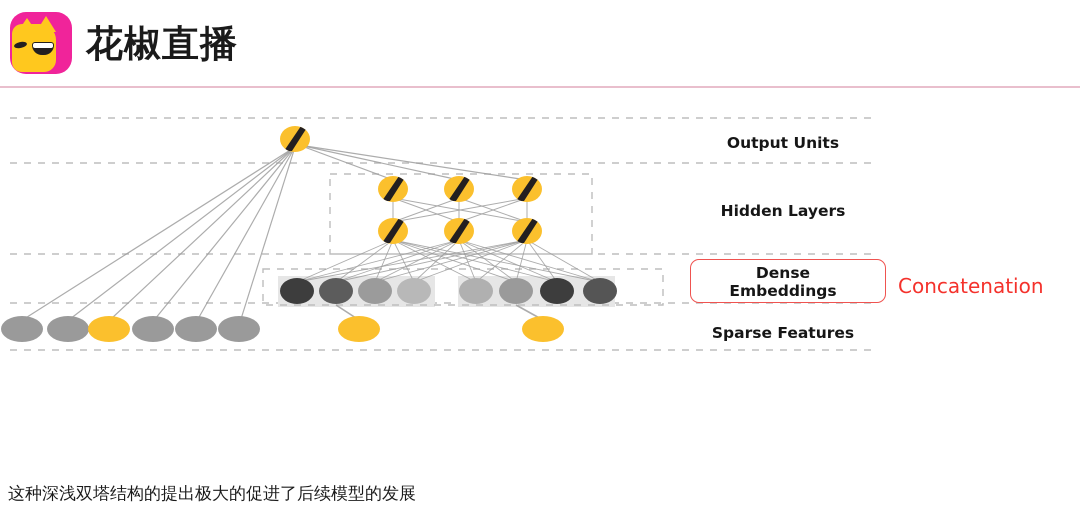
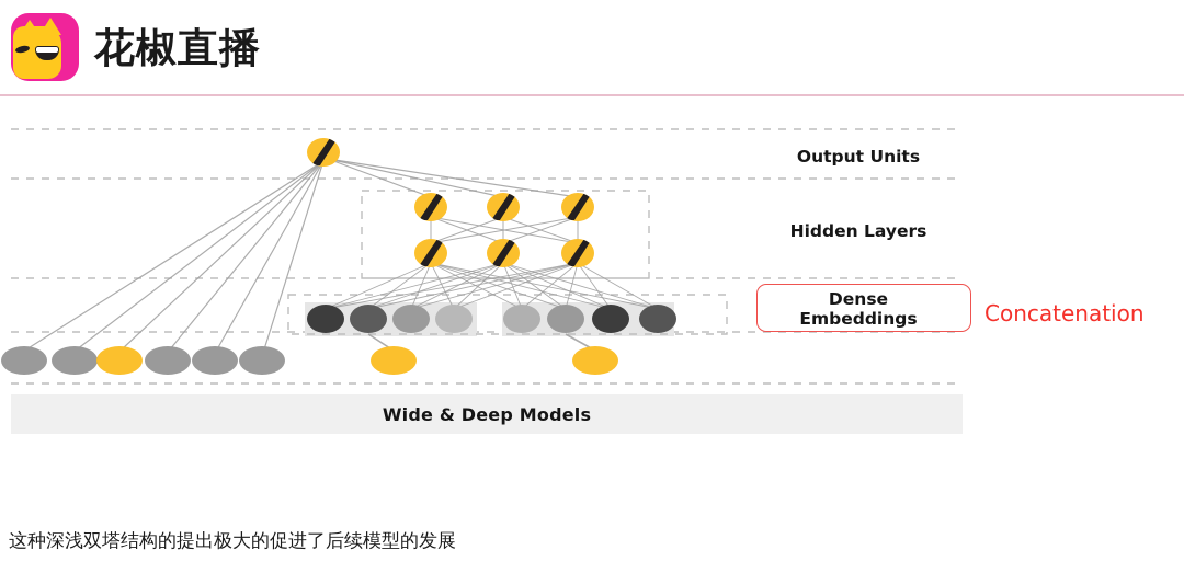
  花椒直播
  Output Units
  Hidden Layers
  Dense
  Embeddings
- Sparse Features
  Concatenation
+ Wide & Deep Models
  这种深浅双塔结构的提出极大的促进了后续模型的发展
